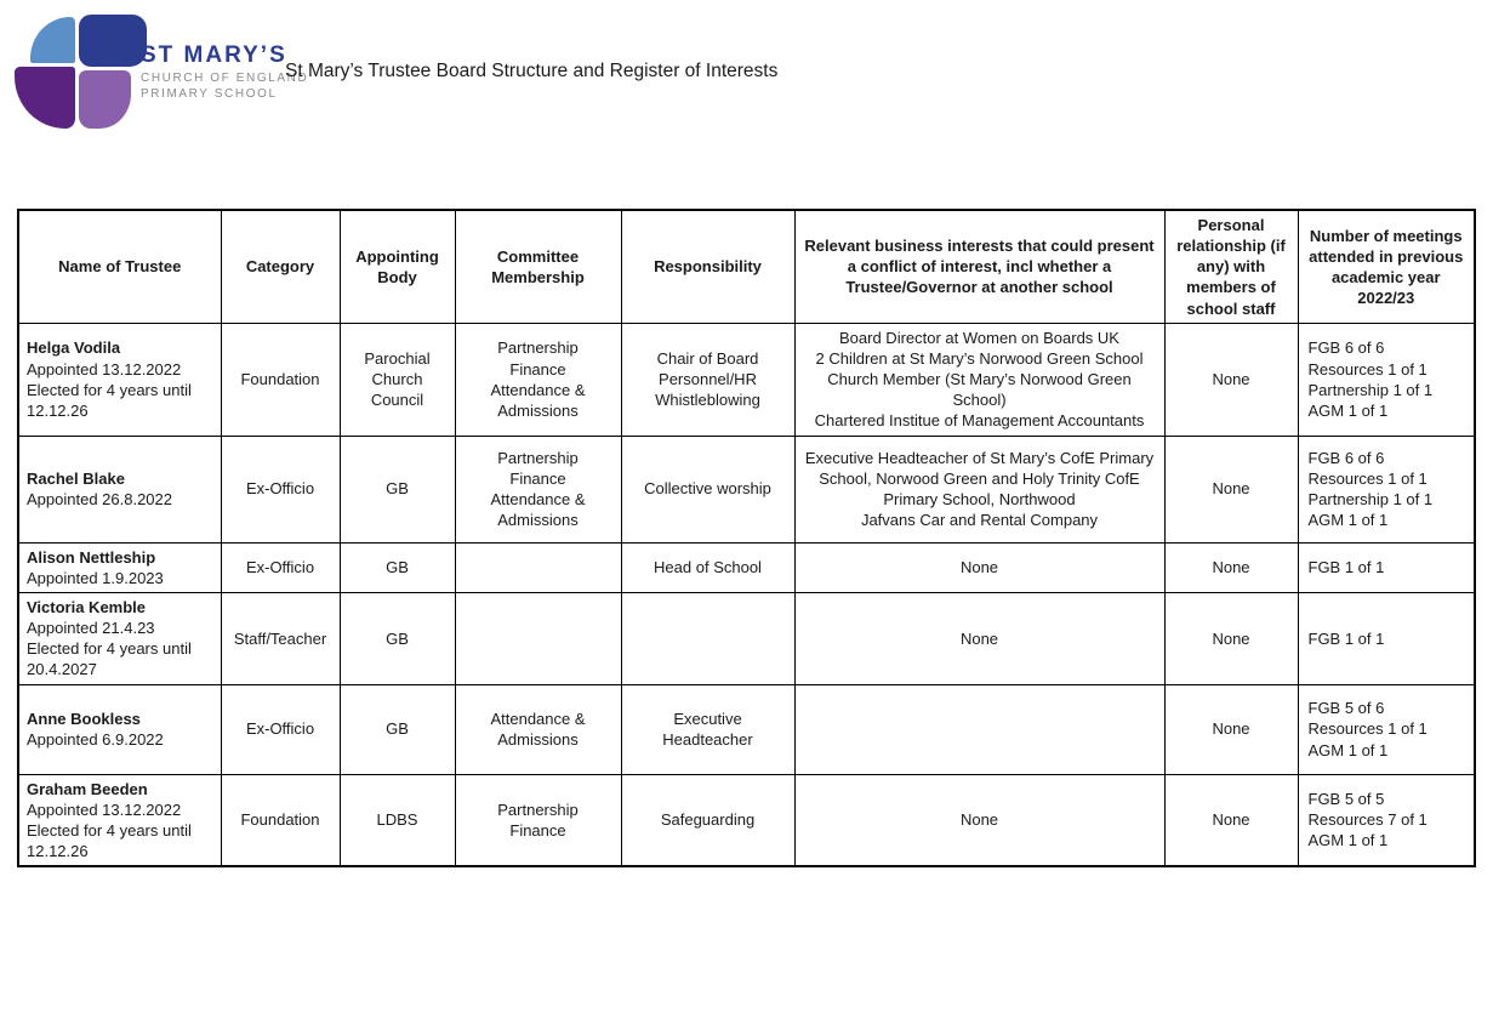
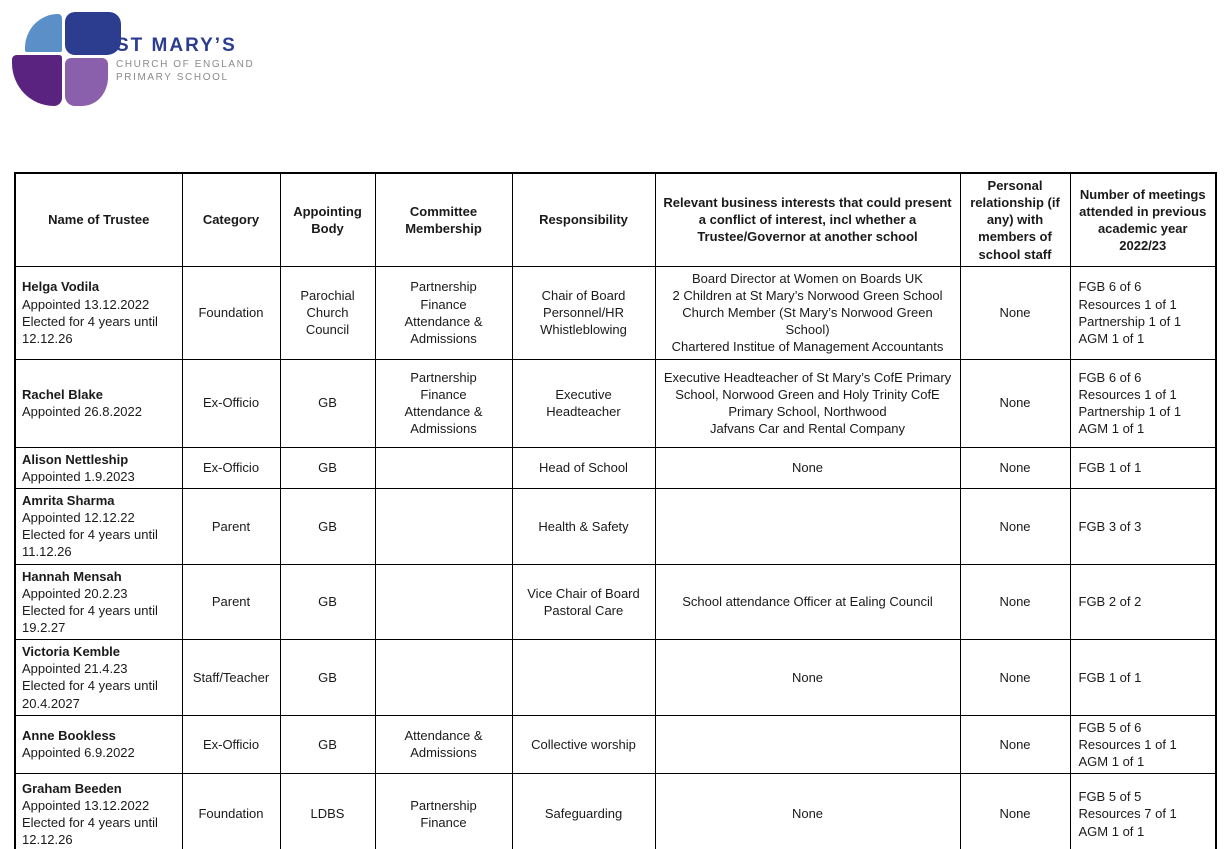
  ST MARY’S
  CHURCH OF ENGLAND
  PRIMARY SCHOOL
- St Mary’s Trustee Board Structure and Register of Interests
  Name of Trustee	Category	Appointing Body	Committee Membership	Responsibility	Relevant business interests that could present a conflict of interest, incl whether a Trustee/Governor at another school	Personal relationship (if any) with members of school staff	Number of meetings attended in previous academic year 2022/23
  Helga VodilaAppointed 13.12.2022 Elected for 4 years until 12.12.26	Foundation	Parochial Church Council	Partnership Finance Attendance & Admissions	Chair of Board Personnel/HR Whistleblowing	Board Director at Women on Boards UK 2 Children at St Mary’s Norwood Green School Church Member (St Mary’s Norwood Green School) Chartered Institue of Management Accountants	None	FGB 6 of 6 Resources 1 of 1 Partnership 1 of 1 AGM 1 of 1
- Rachel BlakeAppointed 26.8.2022	Ex-Officio	GB	Partnership Finance Attendance & Admissions	Collective worship	Executive Headteacher of St Mary’s CofE Primary School, Norwood Green and Holy Trinity CofE Primary School, Northwood Jafvans Car and Rental Company	None	FGB 6 of 6 Resources 1 of 1 Partnership 1 of 1 AGM 1 of 1
+ Rachel BlakeAppointed 26.8.2022	Ex-Officio	GB	Partnership Finance Attendance & Admissions	Executive Headteacher	Executive Headteacher of St Mary’s CofE Primary School, Norwood Green and Holy Trinity CofE Primary School, Northwood Jafvans Car and Rental Company	None	FGB 6 of 6 Resources 1 of 1 Partnership 1 of 1 AGM 1 of 1
  Alison NettleshipAppointed 1.9.2023	Ex-Officio	GB		Head of School	None	None	FGB 1 of 1
+ Amrita SharmaAppointed 12.12.22 Elected for 4 years until 11.12.26	Parent	GB		Health & Safety		None	FGB 3 of 3
+ Hannah MensahAppointed 20.2.23 Elected for 4 years until 19.2.27	Parent	GB		Vice Chair of Board Pastoral Care	School attendance Officer at Ealing Council	None	FGB 2 of 2
  Victoria KembleAppointed 21.4.23 Elected for 4 years until 20.4.2027	Staff/Teacher	GB			None	None	FGB 1 of 1
- Anne BooklessAppointed 6.9.2022	Ex-Officio	GB	Attendance & Admissions	Executive Headteacher		None	FGB 5 of 6 Resources 1 of 1 AGM 1 of 1
+ Anne BooklessAppointed 6.9.2022	Ex-Officio	GB	Attendance & Admissions	Collective worship		None	FGB 5 of 6 Resources 1 of 1 AGM 1 of 1
  Graham BeedenAppointed 13.12.2022 Elected for 4 years until 12.12.26	Foundation	LDBS	Partnership Finance	Safeguarding	None	None	FGB 5 of 5 Resources 7 of 1 AGM 1 of 1
